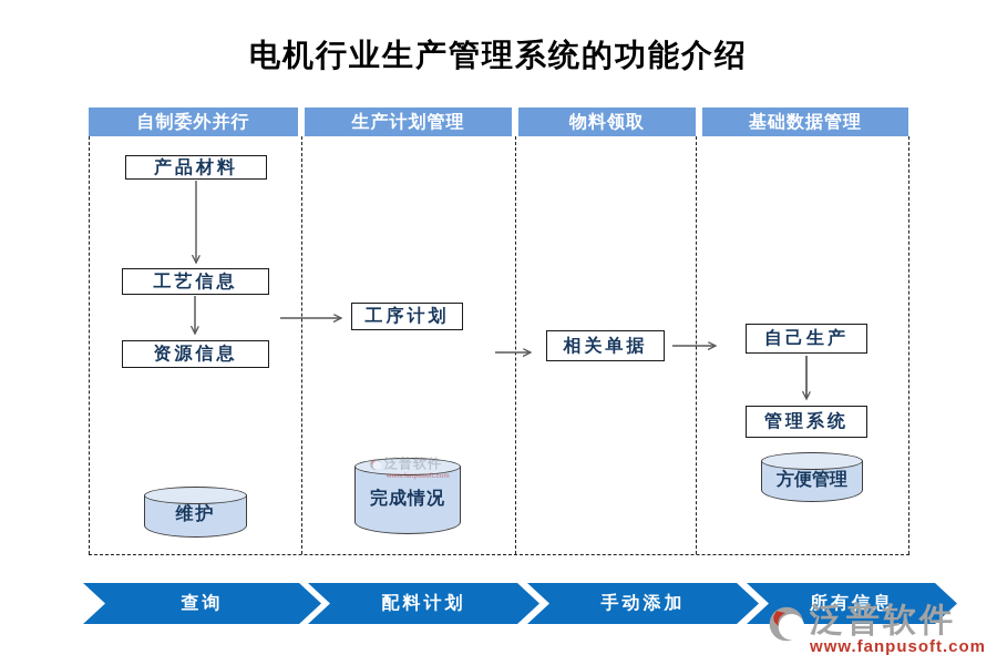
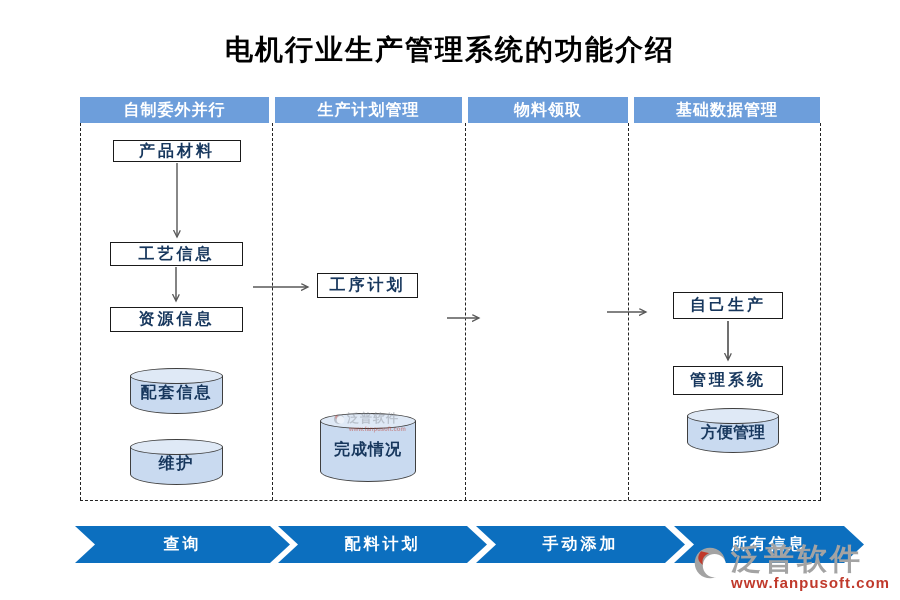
  电机行业生产管理系统的功能介绍
  自制委外并行
  生产计划管理
  物料领取
  基础数据管理
  产品材料
  工艺信息
  资源信息
  工序计划
- 相关单据
  自己生产
  管理系统
+ 配套信息
  维护
  完成情况
  方便管理
  泛普软件
  查询
  配料计划
  手动添加
  所有信息
  泛普软件
  www.fanpusoft.com
